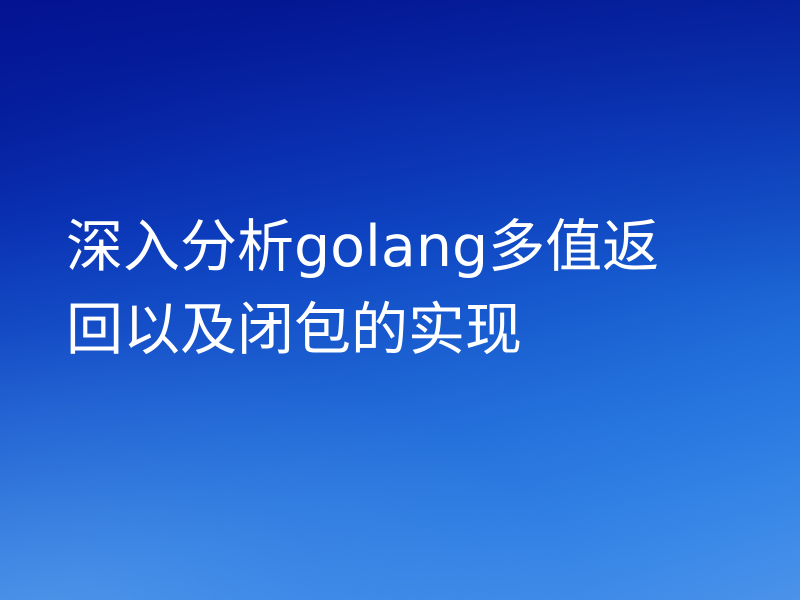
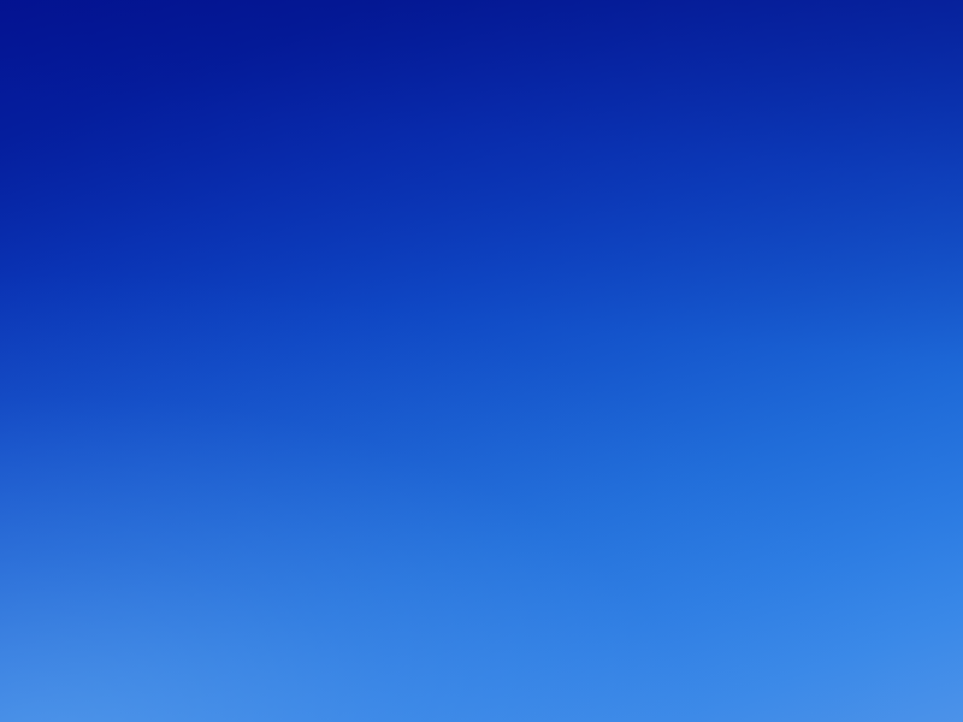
- 深入分析golang多值返回以及闭包的实现
